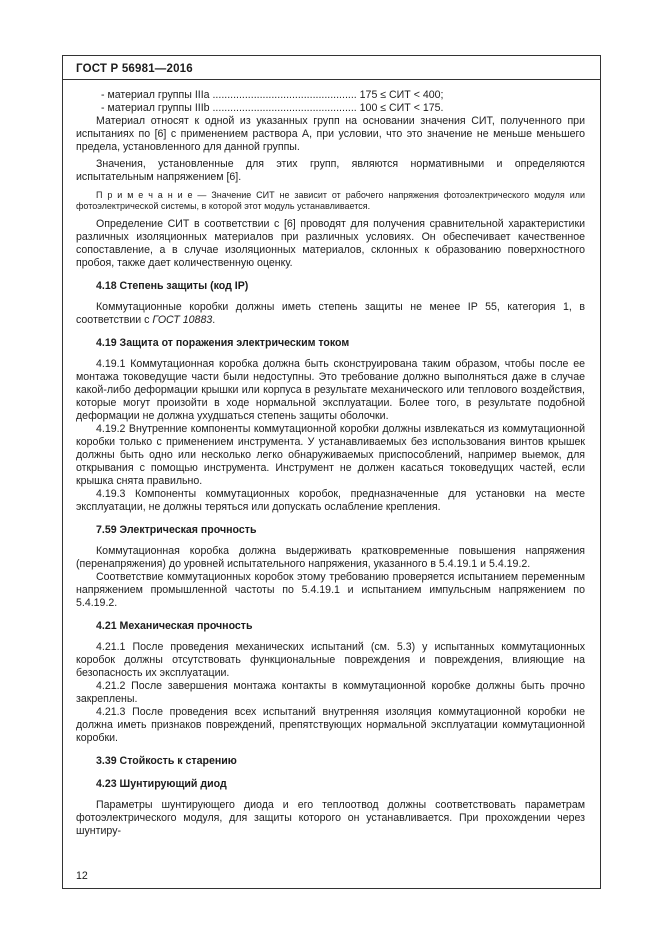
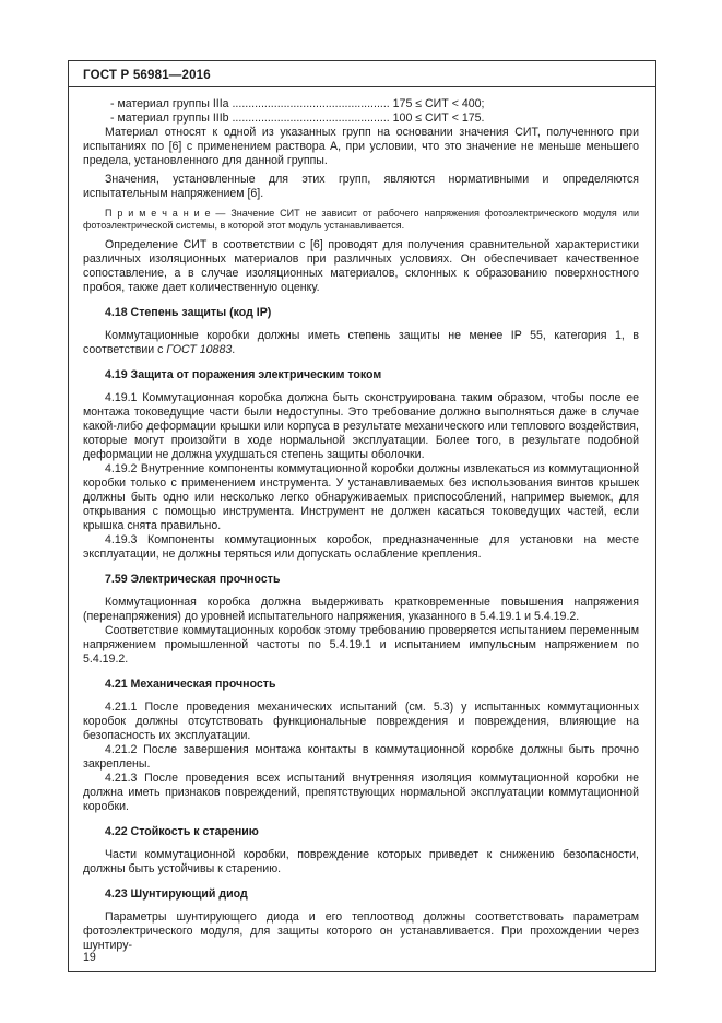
  ГОСТ Р 56981—2016
  - материал группы IIIa ................................................. 175 ≤ СИТ < 400;
  - материал группы IIIb ................................................. 100 ≤ СИТ < 175.
  Материал относят к одной из указанных групп на основании значения СИТ, полученного при испытаниях по [6] с применением раствора А, при условии, что это значение не меньше меньшего предела, установленного для данной группы.
  Значения, установленные для этих групп, являются нормативными и определяются испытательным напряжением [6].
  П р и м е ч а н и е — Значение СИТ не зависит от рабочего напряжения фотоэлектрического модуля или фотоэлектрической системы, в которой этот модуль устанавливается.
  Определение СИТ в соответствии с [6] проводят для получения сравнительной характеристики различных изоляционных материалов при различных условиях. Он обеспечивает качественное сопоставление, а в случае изоляционных материалов, склонных к образованию поверхностного пробоя, также дает количественную оценку.
  4.18 Степень защиты (код IP)
  Коммутационные коробки должны иметь степень защиты не менее IP 55, категория 1, в соответствии с ГОСТ 10883.
  4.19 Защита от поражения электрическим током
  4.19.1 Коммутационная коробка должна быть сконструирована таким образом, чтобы после ее монтажа токоведущие части были недоступны. Это требование должно выполняться даже в случае какой-либо деформации крышки или корпуса в результате механического или теплового воздействия, которые могут произойти в ходе нормальной эксплуатации. Более того, в результате подобной деформации не должна ухудшаться степень защиты оболочки.
  4.19.2 Внутренние компоненты коммутационной коробки должны извлекаться из коммутационной коробки только с применением инструмента. У устанавливаемых без использования винтов крышек должны быть одно или несколько легко обнаруживаемых приспособлений, например выемок, для открывания с помощью инструмента. Инструмент не должен касаться токоведущих частей, если крышка снята правильно.
  4.19.3 Компоненты коммутационных коробок, предназначенные для установки на месте эксплуатации, не должны теряться или допускать ослабление крепления.
  7.59 Электрическая прочность
  Коммутационная коробка должна выдерживать кратковременные повышения напряжения (перенапряжения) до уровней испытательного напряжения, указанного в 5.4.19.1 и 5.4.19.2.
  Соответствие коммутационных коробок этому требованию проверяется испытанием переменным напряжением промышленной частоты по 5.4.19.1 и испытанием импульсным напряжением по 5.4.19.2.
  4.21 Механическая прочность
  4.21.1 После проведения механических испытаний (см. 5.3) у испытанных коммутационных коробок должны отсутствовать функциональные повреждения и повреждения, влияющие на безопасность их эксплуатации.
  4.21.2 После завершения монтажа контакты в коммутационной коробке должны быть прочно закреплены.
  4.21.3 После проведения всех испытаний внутренняя изоляция коммутационной коробки не должна иметь признаков повреждений, препятствующих нормальной эксплуатации коммутационной коробки.
- 3.39 Стойкость к старению
+ 4.22 Стойкость к старению
+ Части коммутационной коробки, повреждение которых приведет к снижению безопасности, должны быть устойчивы к старению.
  4.23 Шунтирующий диод
  Параметры шунтирующего диода и его теплоотвод должны соответствовать параметрам фотоэлектрического модуля, для защиты которого он устанавливается. При прохождении через шунтиру-
- 12
+ 19
